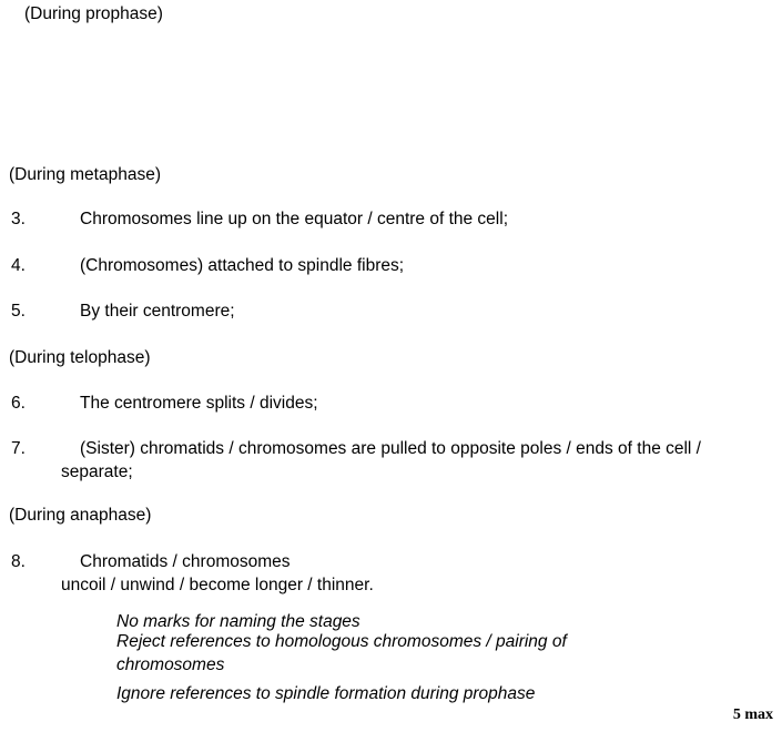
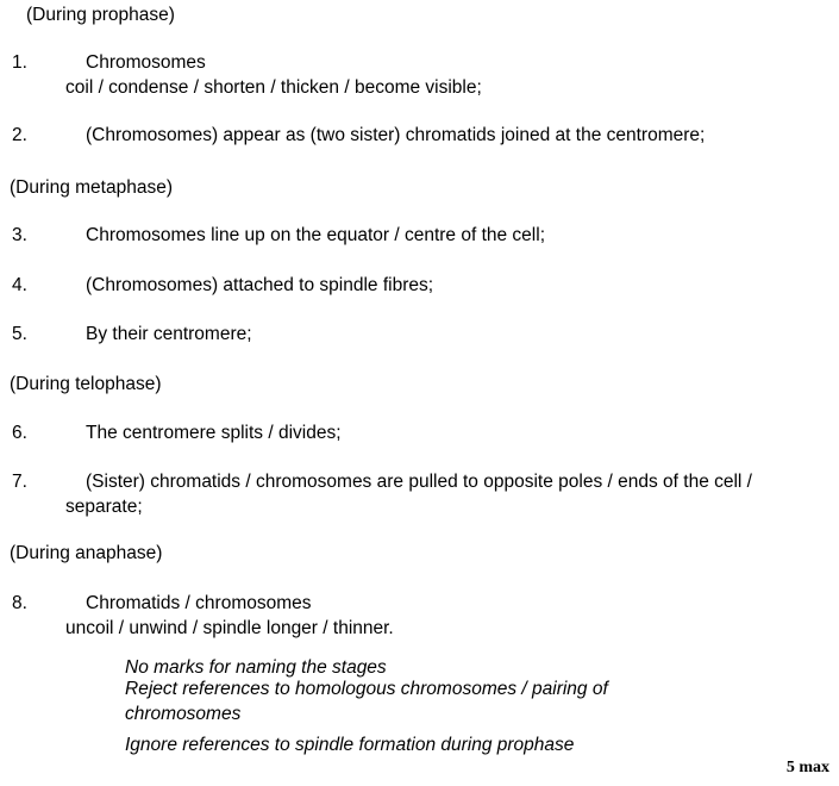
  (During prophase)
+ 1.
+ Chromosomes
+ coil / condense / shorten / thicken / become visible;
+ 2.
+ (Chromosomes) appear as (two sister) chromatids joined at the centromere;
  (During metaphase)
  3.
  Chromosomes line up on the equator / centre of the cell;
  4.
  (Chromosomes) attached to spindle fibres;
  5.
  By their centromere;
  (During telophase)
  6.
  The centromere splits / divides;
  7.
  (Sister) chromatids / chromosomes are pulled to opposite poles / ends of the cell / separate;
  (During anaphase)
  8.
  Chromatids / chromosomes
- uncoil / unwind / become longer / thinner.
+ uncoil / unwind / spindle longer / thinner.
  No marks for naming the stages
  Reject references to homologous chromosomes / pairing of chromosomes
  Ignore references to spindle formation during prophase
  5 max
